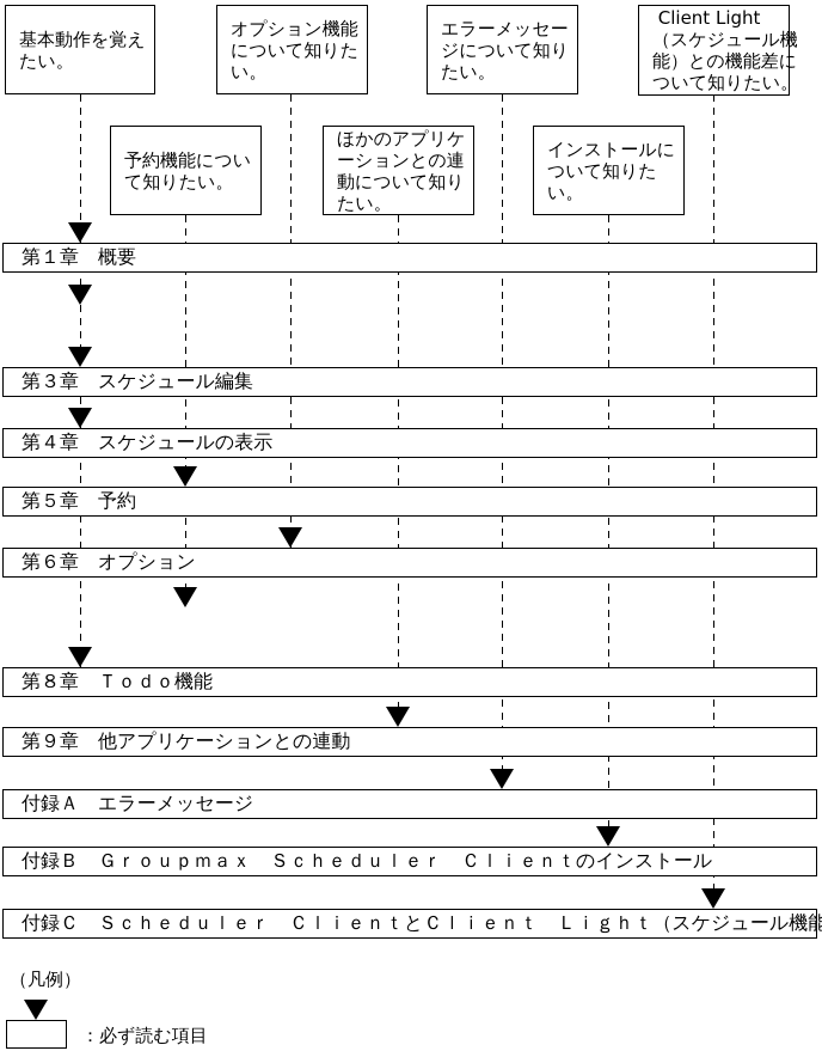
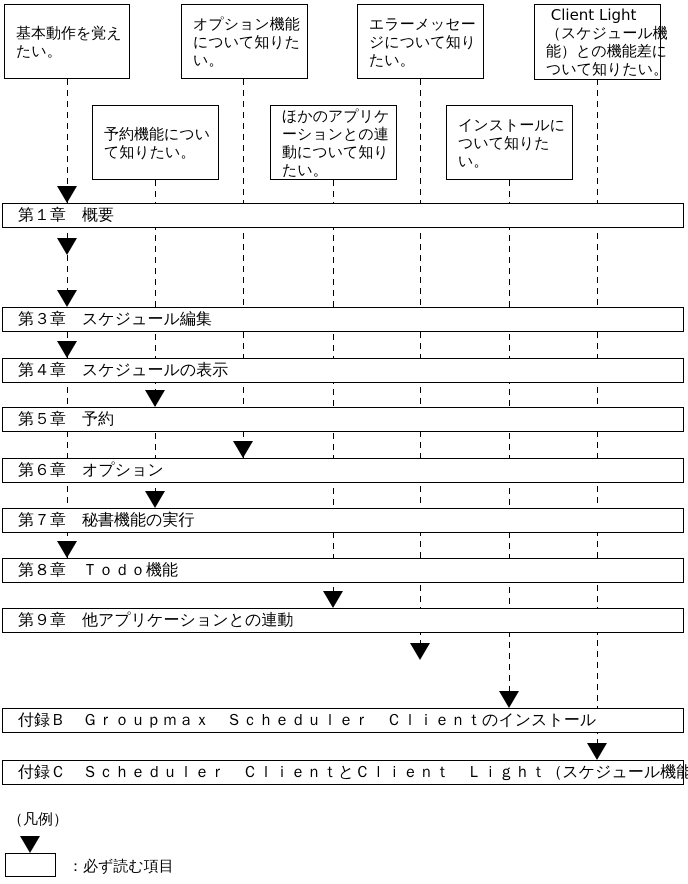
  （凡例）
  ：必ず読む項目
  第１章 概要
  第３章 スケジュール編集
  第４章 スケジュールの表示
  第５章 予約
  第６章 オプション
+ 第７章 秘書機能の実行
  第８章 Ｔｏｄｏ機能
  第９章 他アプリケーションとの連動
- 付録Ａ エラーメッセージ
  付録Ｂ Ｇｒｏｕｐｍａｘ Ｓｃｈｅｄｕｌｅｒ Ｃｌｉｅｎｔのインストール
  付録Ｃ Ｓｃｈｅｄｕｌｅｒ ＣｌｉｅｎｔとＣｌｉｅｎｔ Ｌｉｇｈｔ（スケジュール機能
  基本動作を覚え
  たい。
  オプション機能
  について知りた
  い。
  エラーメッセー
  ジについて知り
  たい。
  Client Light
  （スケジュール機
  能）との機能差に
  ついて知りたい。
  予約機能につい
  て知りたい。
  ほかのアプリケ
  ーションとの連
  動について知り
  たい。
  インストールに
  ついて知りた
  い。
